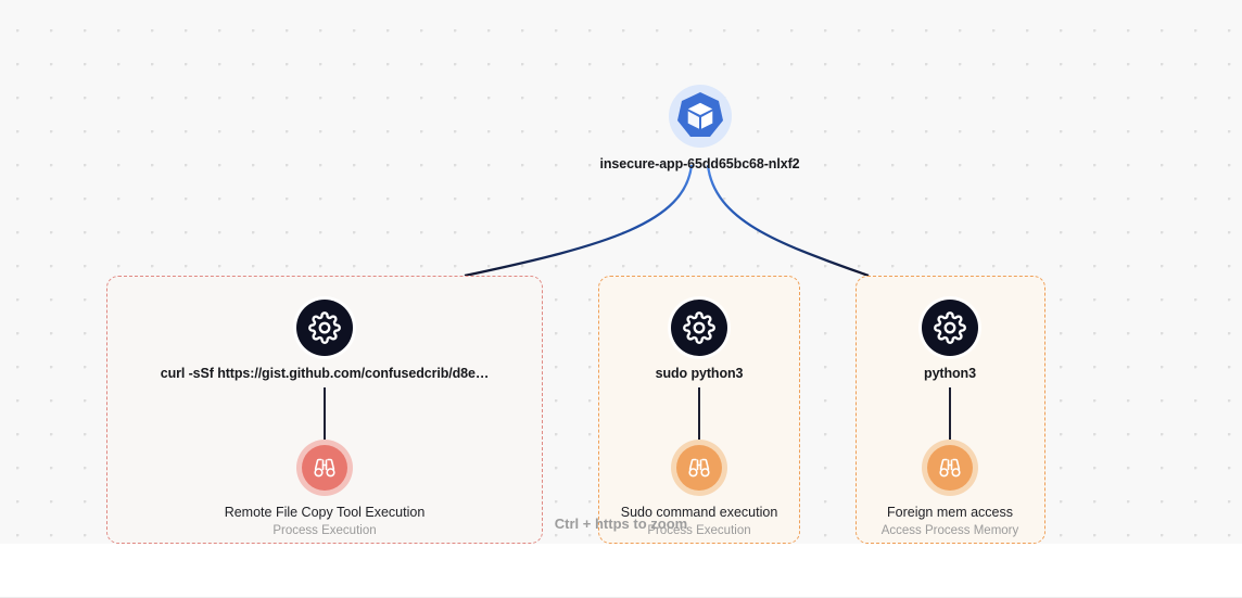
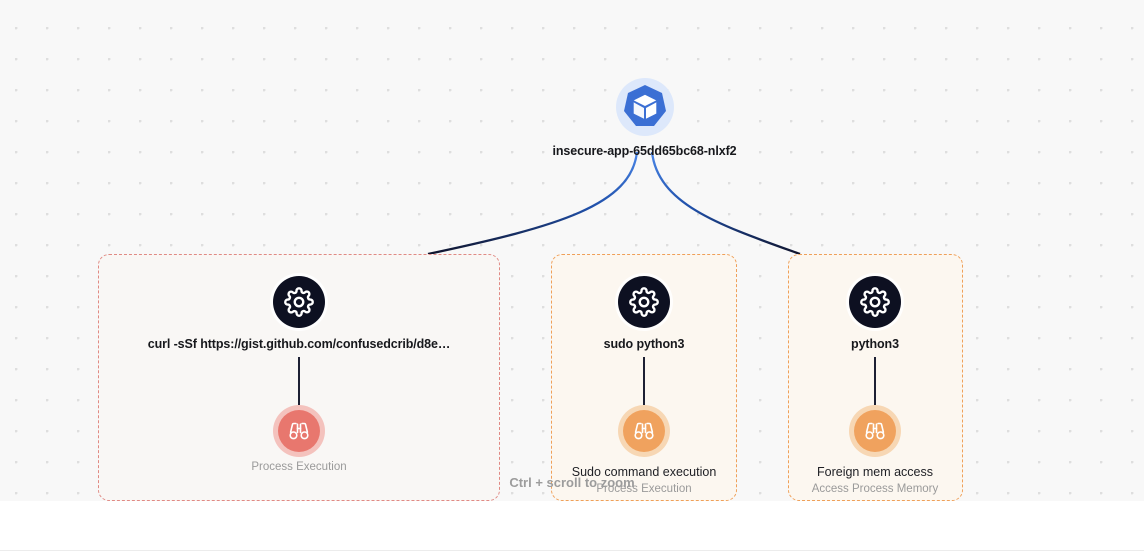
  insecure-app-65dd65bc68-nlxf2
  curl -sSf https://gist.github.com/confusedcrib/d8e…
- Remote File Copy Tool Execution
  Process Execution
  sudo python3
  Sudo command execution
  Process Execution
  python3
  Foreign mem access
  Access Process Memory
- Ctrl + https to zoom
+ Ctrl + scroll to zoom
